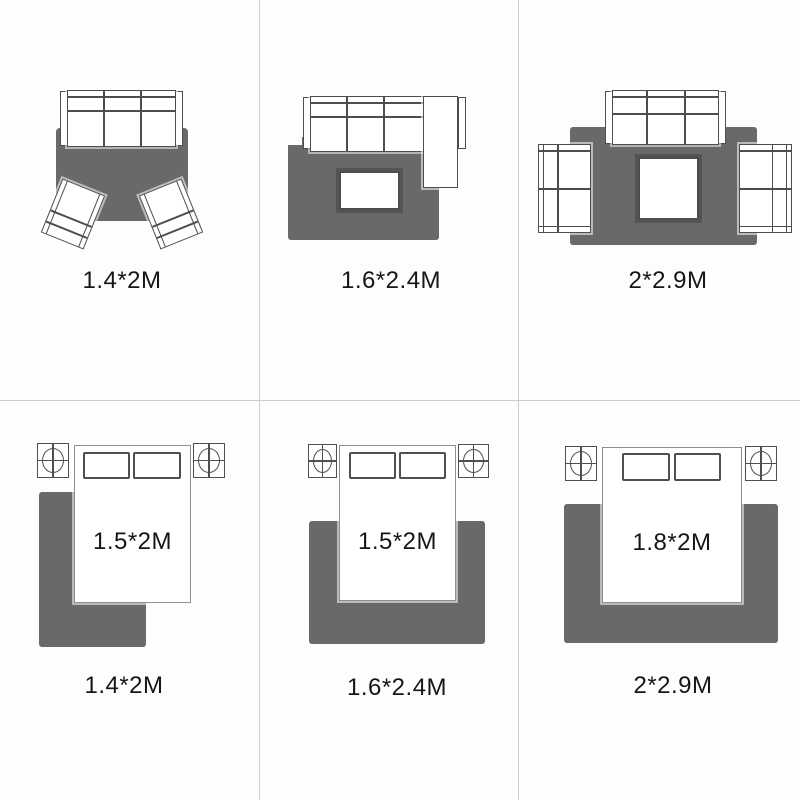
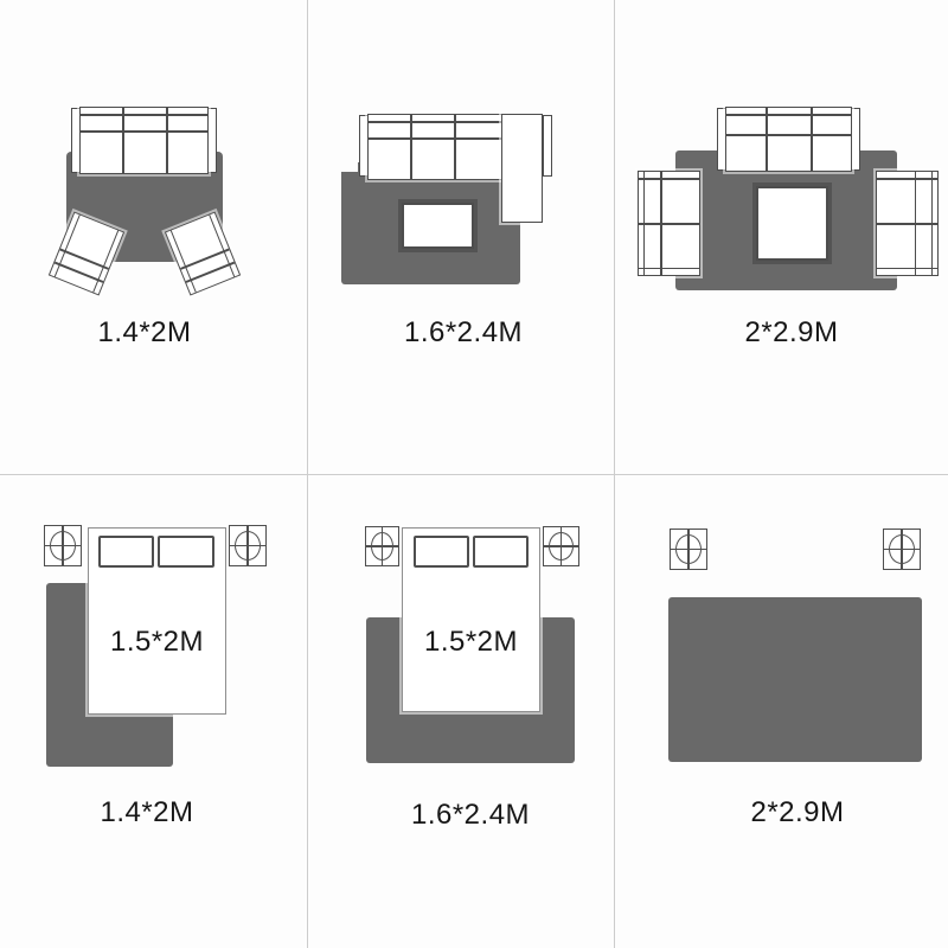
  1.4*2M
  1.6*2.4M
  2*2.9M
  1.5*2M
  1.4*2M
  1.5*2M
  1.6*2.4M
- 1.8*2M
  2*2.9M
